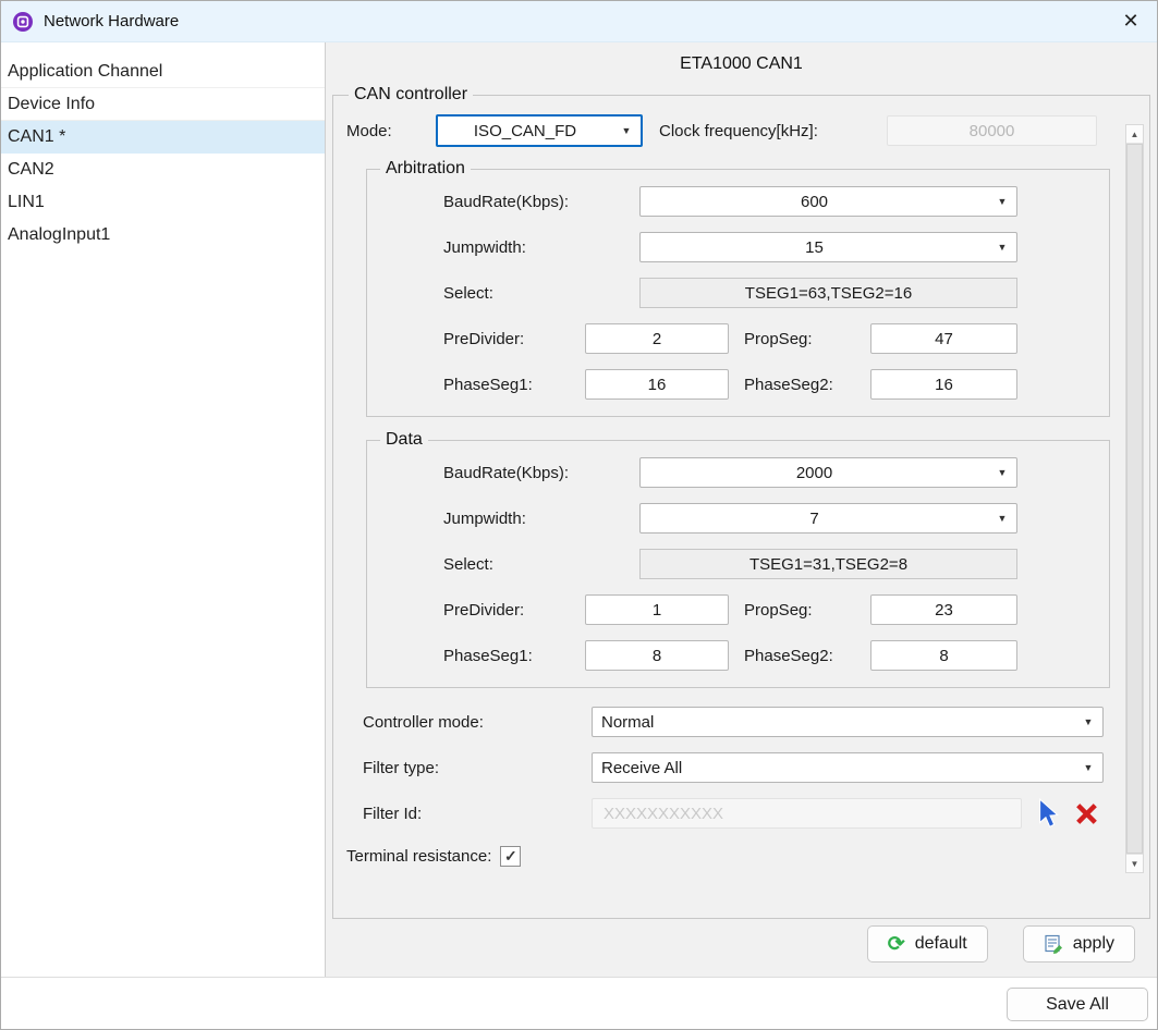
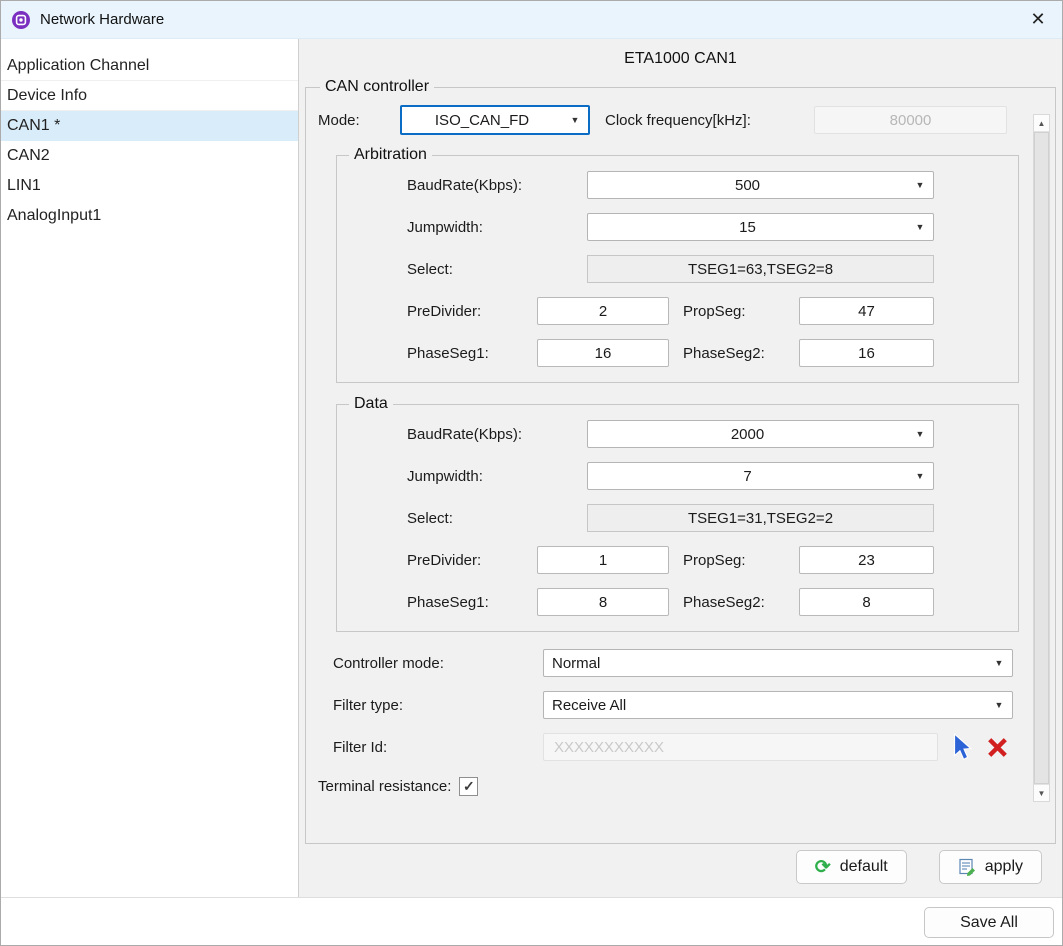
  Network Hardware
  ✕
  Application Channel
  Device Info
  CAN1 *
  CAN2
  LIN1
  AnalogInput1
  ETA1000 CAN1
  CAN controller
  Mode:
  ISO_CAN_FD
  ▼
  Clock frequency[kHz]:
  80000
  Arbitration
  BaudRate(Kbps):
- 600
+ 500
  ▼
  Jumpwidth:
  15
  ▼
  Select:
- TSEG1=63,TSEG2=16
+ TSEG1=63,TSEG2=8
  PreDivider:
  2
  PropSeg:
  47
  PhaseSeg1:
  16
  PhaseSeg2:
  16
  Data
  BaudRate(Kbps):
  2000
  ▼
  Jumpwidth:
  7
  ▼
  Select:
- TSEG1=31,TSEG2=8
+ TSEG1=31,TSEG2=2
  PreDivider:
  1
  PropSeg:
  23
  PhaseSeg1:
  8
  PhaseSeg2:
  8
  Controller mode:
  Normal
  ▼
  Filter type:
  Receive All
  ▼
  Filter Id:
  XXXXXXXXXXX
  Terminal resistance:
  ✓
  ▲
  ▼
  ⟳
  default
  apply
  Save All
